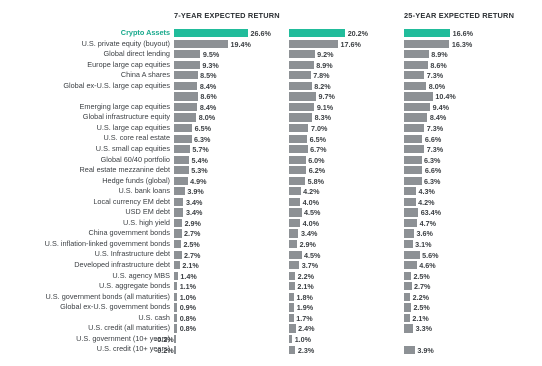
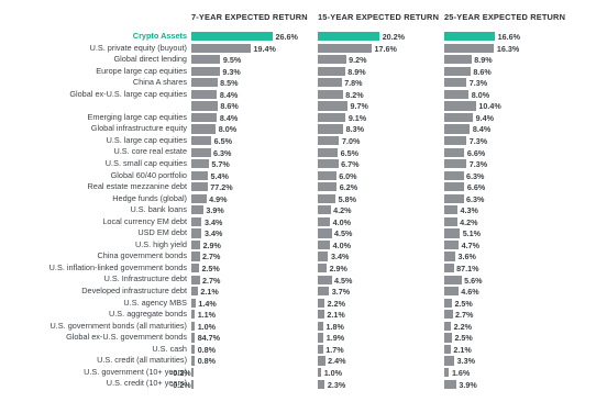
  7-YEAR EXPECTED RETURN
+ 15-YEAR EXPECTED RETURN
  25-YEAR EXPECTED RETURN
  Crypto Assets
  26.6%
  20.2%
  16.6%
  U.S. private equity (buyout)
  19.4%
  17.6%
  16.3%
  Global direct lending
  9.5%
  9.2%
  8.9%
  Europe large cap equities
  9.3%
  8.9%
  8.6%
  China A shares
  8.5%
  7.8%
  7.3%
  Global ex-U.S. large cap equities
  8.4%
  8.2%
  8.0%
  8.6%
  9.7%
  10.4%
  Emerging large cap equities
  8.4%
  9.1%
  9.4%
  Global infrastructure equity
  8.0%
  8.3%
  8.4%
  U.S. large cap equities
  6.5%
  7.0%
  7.3%
  U.S. core real estate
  6.3%
  6.5%
  6.6%
  U.S. small cap equities
  5.7%
  6.7%
  7.3%
  Global 60/40 portfolio
  5.4%
  6.0%
  6.3%
  Real estate mezzanine debt
- 5.3%
+ 77.2%
  6.2%
  6.6%
  Hedge funds (global)
  4.9%
  5.8%
  6.3%
  U.S. bank loans
  3.9%
  4.2%
  4.3%
  Local currency EM debt
  3.4%
  4.0%
  4.2%
  USD EM debt
  3.4%
  4.5%
- 63.4%
+ 5.1%
  U.S. high yield
  2.9%
  4.0%
  4.7%
  China government bonds
  2.7%
  3.4%
  3.6%
  U.S. inflation-linked government bonds
  2.5%
  2.9%
- 3.1%
+ 87.1%
  U.S. Infrastructure debt
  2.7%
  4.5%
  5.6%
  Developed infrastructure debt
  2.1%
  3.7%
  4.6%
  U.S. agency MBS
  1.4%
  2.2%
  2.5%
  U.S. aggregate bonds
  1.1%
  2.1%
  2.7%
  U.S. government bonds (all maturities)
  1.0%
  1.8%
  2.2%
  Global ex-U.S. government bonds
- 0.9%
+ 84.7%
  1.9%
  2.5%
  U.S. cash
  0.8%
  1.7%
  2.1%
  U.S. credit (all maturities)
  0.8%
  2.4%
  3.3%
  U.S. government (10+ years)
  -0.2%
  1.0%
+ 1.6%
  U.S. credit (10+ years)
  -0.2%
  2.3%
  3.9%
